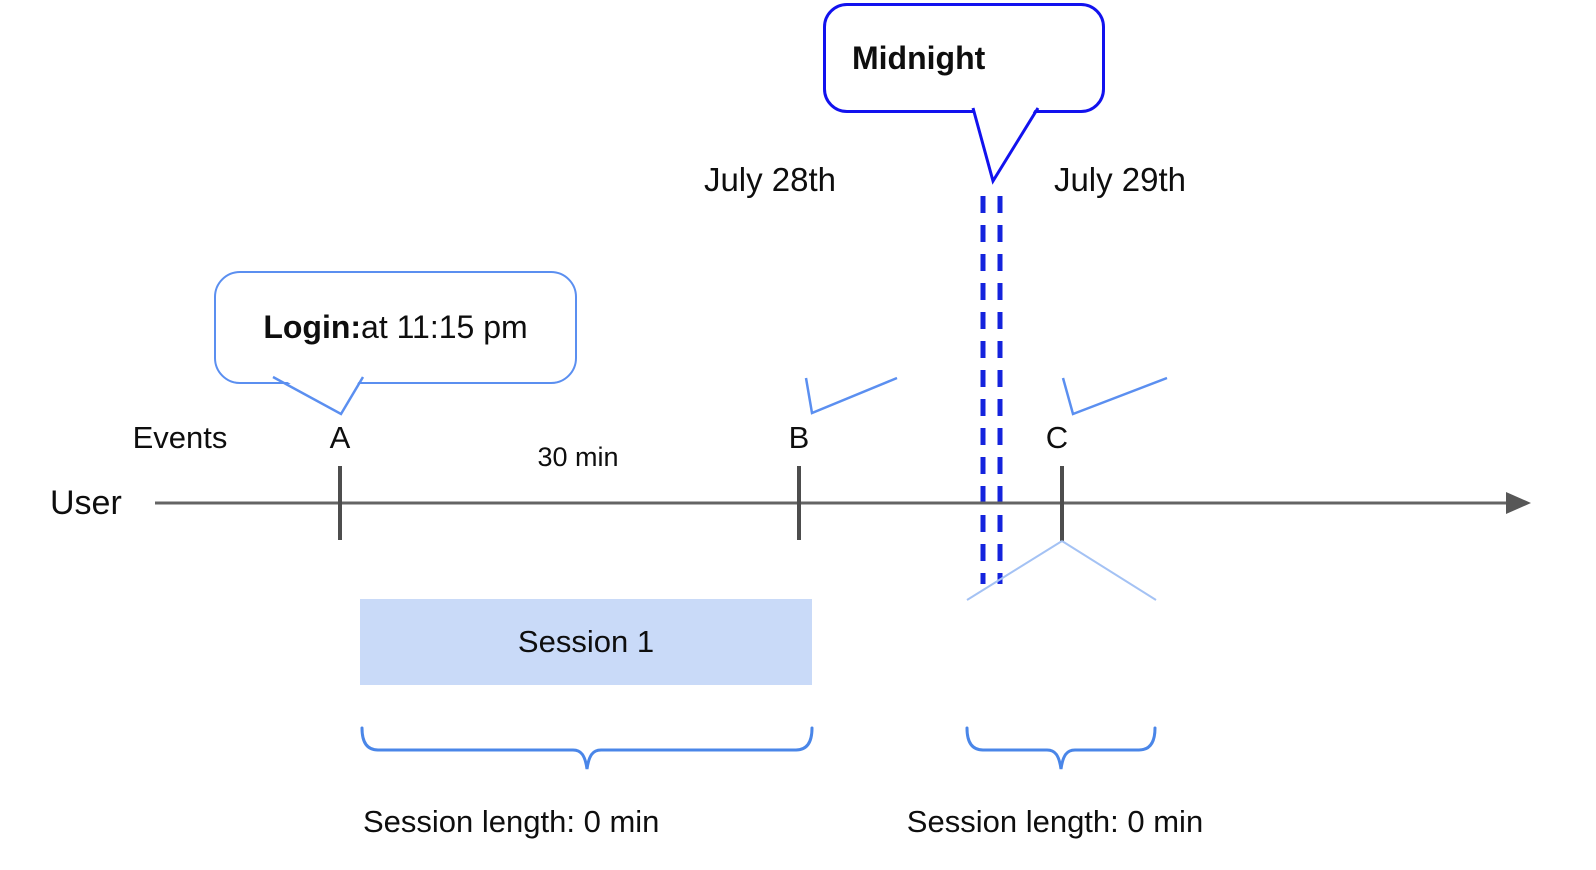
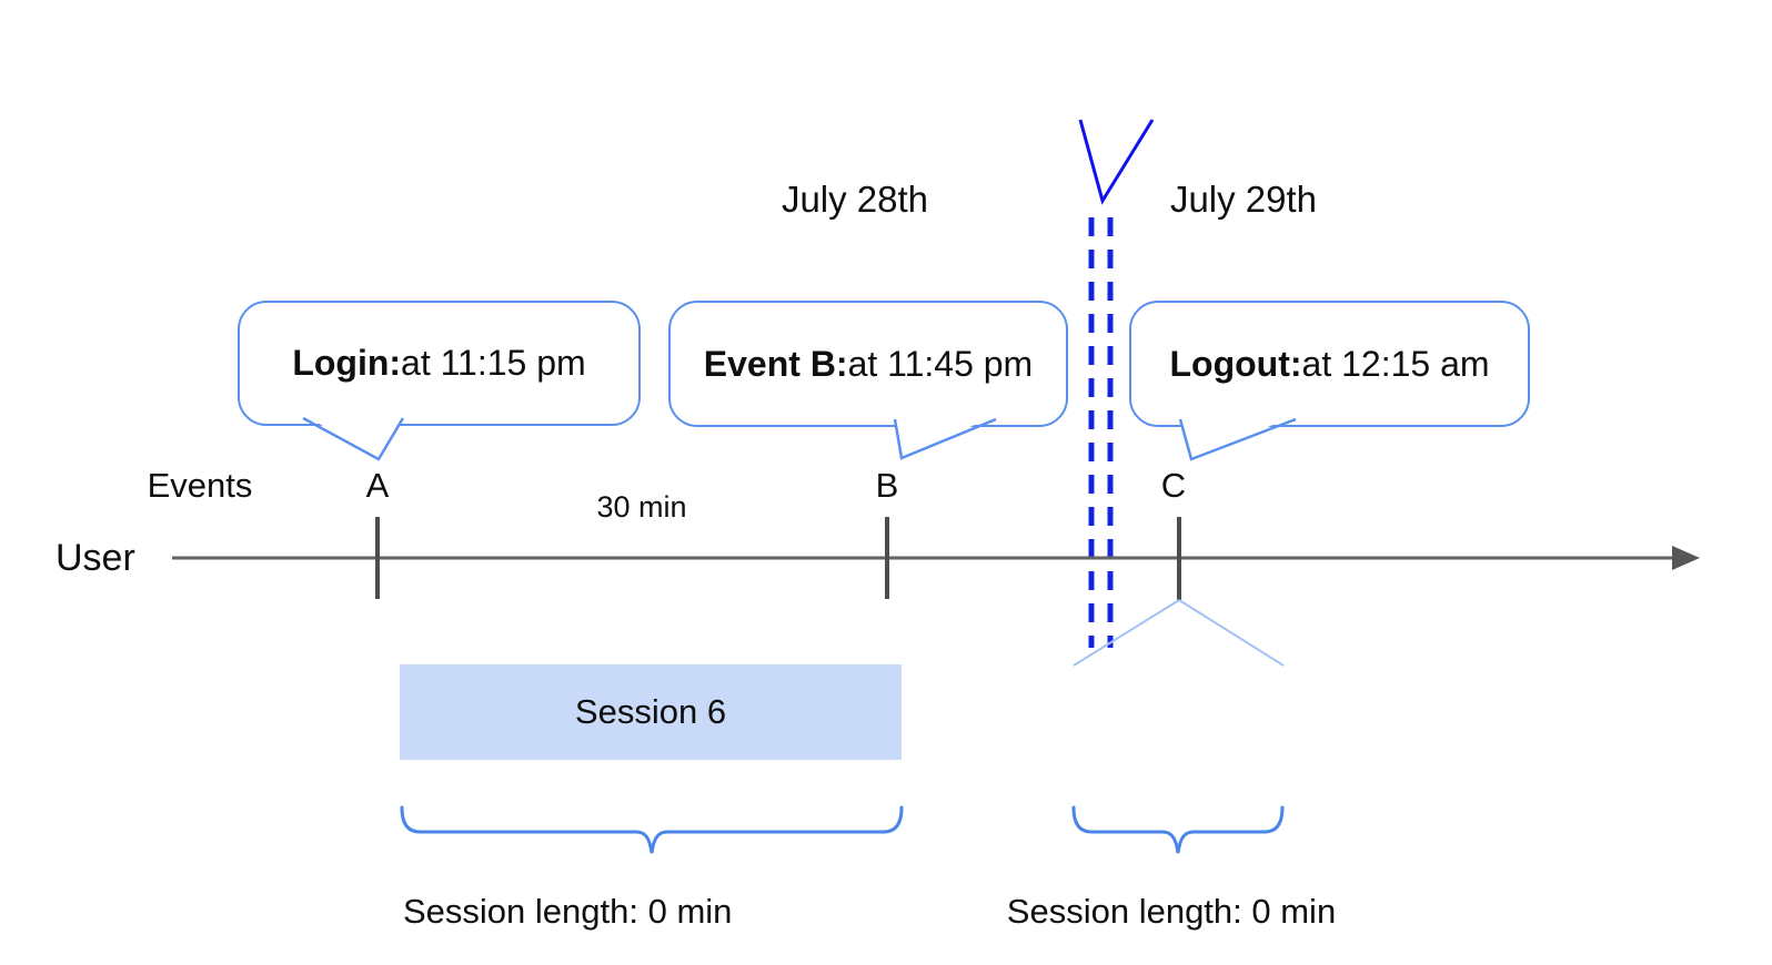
- Midnight
  July 28th
  July 29th
  Login:
  at 11:15 pm
+ Event B:
+ at 11:45 pm
+ Logout:
+ at 12:15 am
  Events
  A
  B
  C
  30 min
  User
- Session 1
+ Session 6
  Session length: 0 min
  Session length: 0 min
